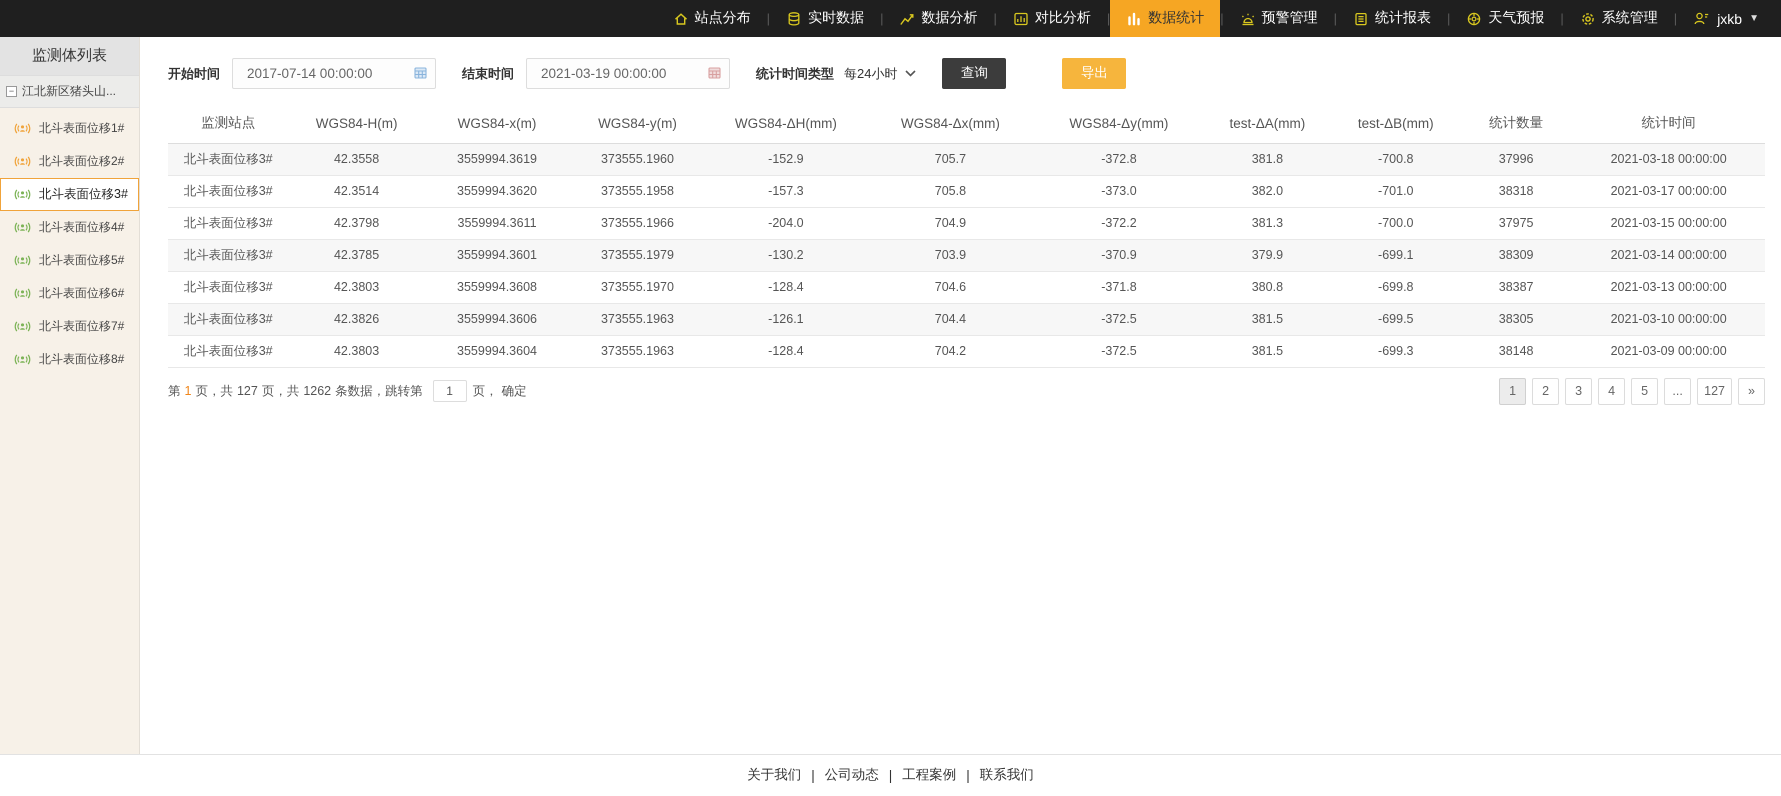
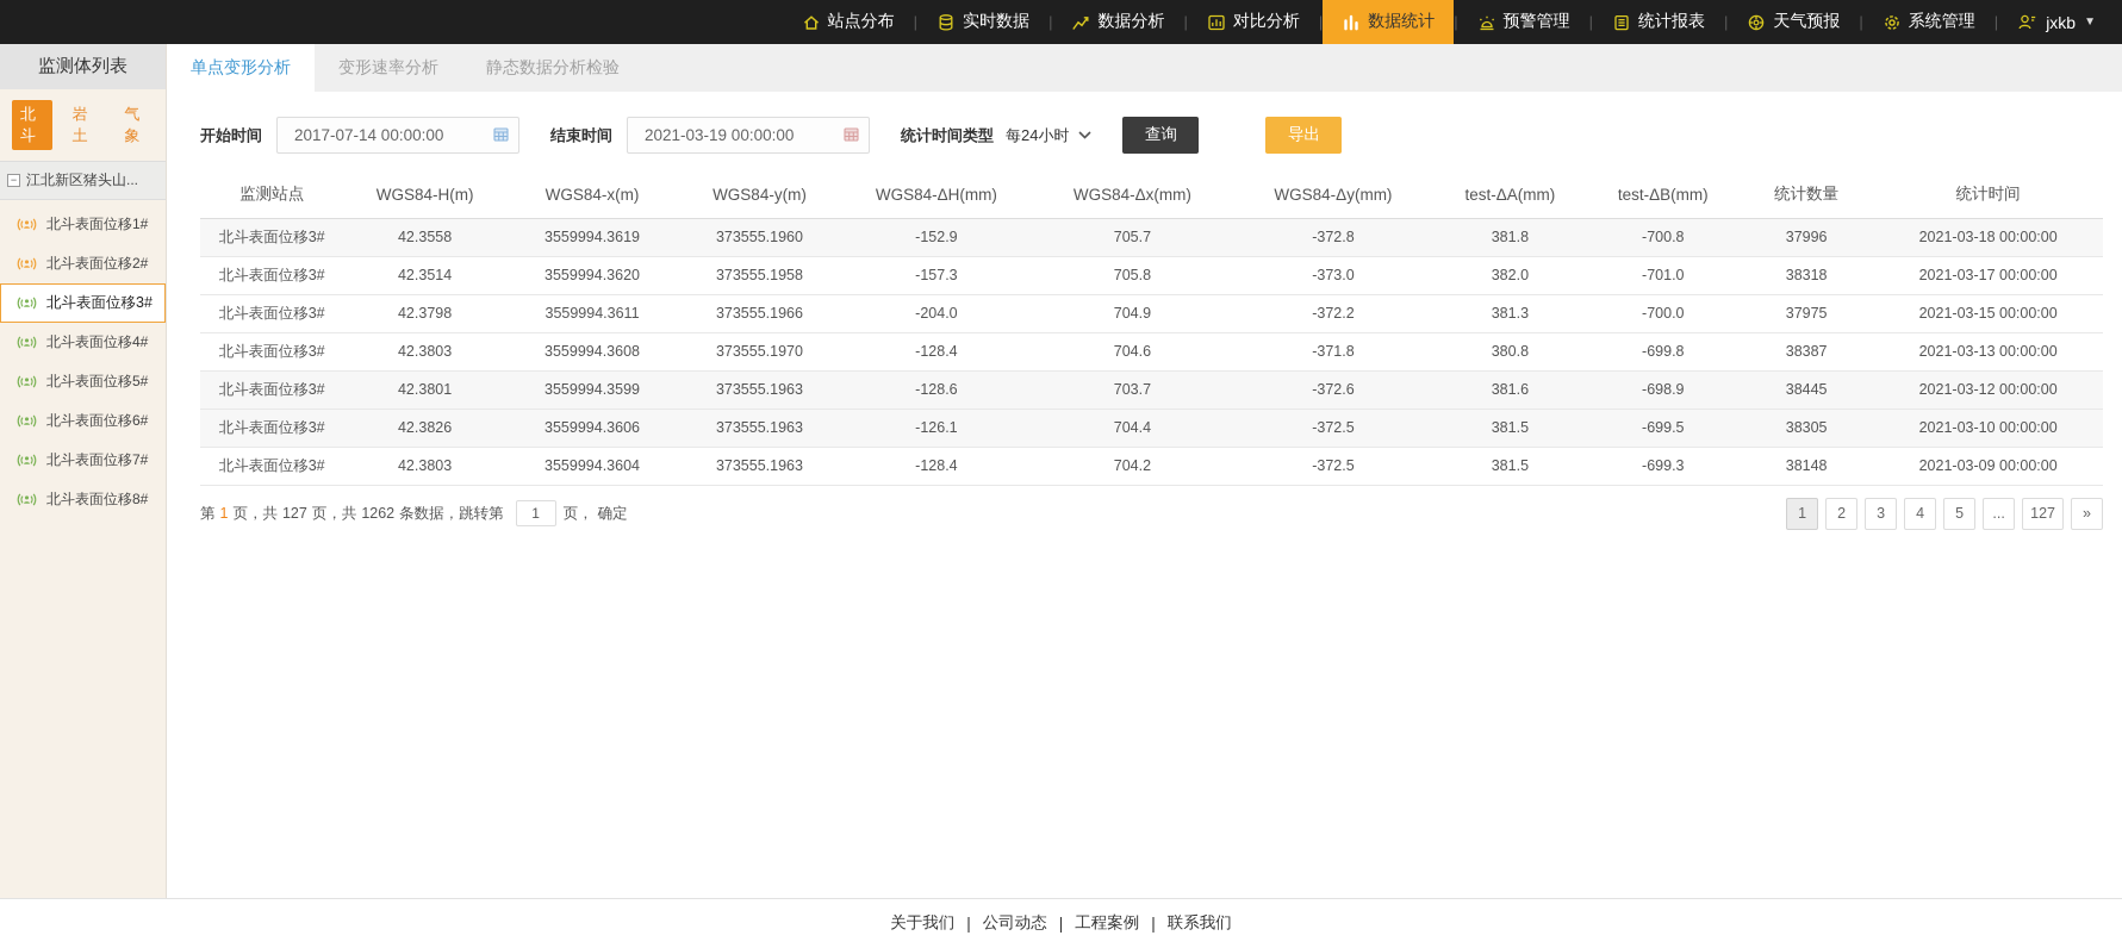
  站点分布
  |
  实时数据
  |
  数据分析
  |
  对比分析
  |
  数据统计
  |
  预警管理
  |
  统计报表
  |
  天气预报
  |
  系统管理
  |
  jxkb
  ▼
  监测体列表
+ 北斗
+ 岩土
+ 气象
  −
  江北新区猪头山...
  北斗表面位移1#
  北斗表面位移2#
  北斗表面位移3#
  北斗表面位移4#
  北斗表面位移5#
  北斗表面位移6#
  北斗表面位移7#
  北斗表面位移8#
+ 单点变形分析
+ 变形速率分析
+ 静态数据分析检验
  开始时间
  2017-07-14 00:00:00
  结束时间
  2021-03-19 00:00:00
  统计时间类型
  每24小时
  查询
  导出
  监测站点	WGS84-H(m)	WGS84-x(m)	WGS84-y(m)	WGS84-ΔH(mm)	WGS84-Δx(mm)	WGS84-Δy(mm)	test-ΔA(mm)	test-ΔB(mm)	统计数量	统计时间
  北斗表面位移3#	42.3558	3559994.3619	373555.1960	-152.9	705.7	-372.8	381.8	-700.8	37996	2021-03-18 00:00:00
  北斗表面位移3#	42.3514	3559994.3620	373555.1958	-157.3	705.8	-373.0	382.0	-701.0	38318	2021-03-17 00:00:00
  北斗表面位移3#	42.3798	3559994.3611	373555.1966	-204.0	704.9	-372.2	381.3	-700.0	37975	2021-03-15 00:00:00
- 北斗表面位移3#	42.3785	3559994.3601	373555.1979	-130.2	703.9	-370.9	379.9	-699.1	38309	2021-03-14 00:00:00
  北斗表面位移3#	42.3803	3559994.3608	373555.1970	-128.4	704.6	-371.8	380.8	-699.8	38387	2021-03-13 00:00:00
+ 北斗表面位移3#	42.3801	3559994.3599	373555.1963	-128.6	703.7	-372.6	381.6	-698.9	38445	2021-03-12 00:00:00
  北斗表面位移3#	42.3826	3559994.3606	373555.1963	-126.1	704.4	-372.5	381.5	-699.5	38305	2021-03-10 00:00:00
  北斗表面位移3#	42.3803	3559994.3604	373555.1963	-128.4	704.2	-372.5	381.5	-699.3	38148	2021-03-09 00:00:00
  第
  1
  页，共
  127
  页，共
  1262
  条数据，跳转第
  1
  页，
  确定
  1
  2
  3
  4
  5
  ...
  127
  »
  关于我们
  |
  公司动态
  |
  工程案例
  |
  联系我们
